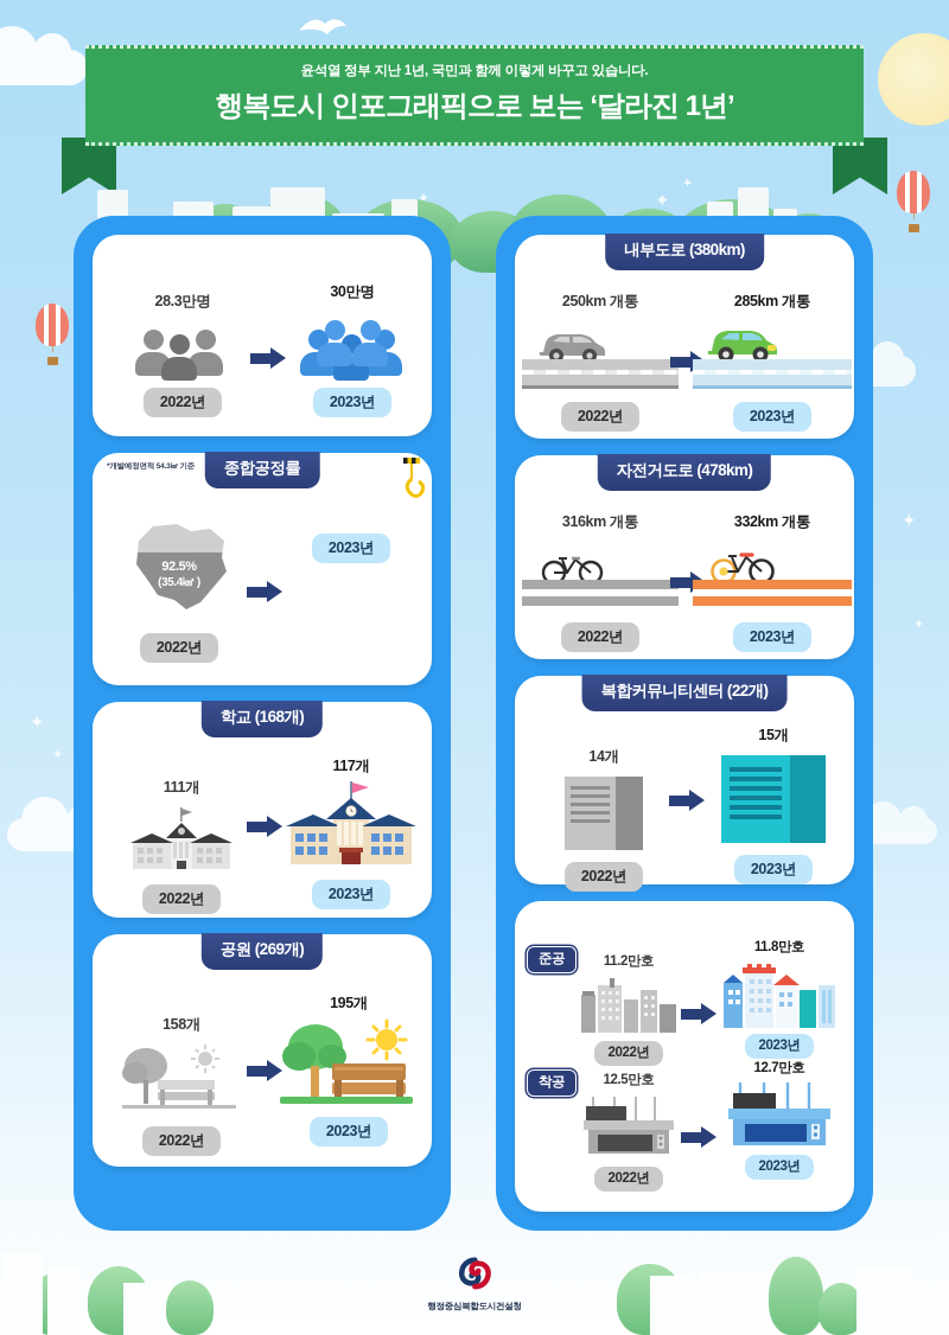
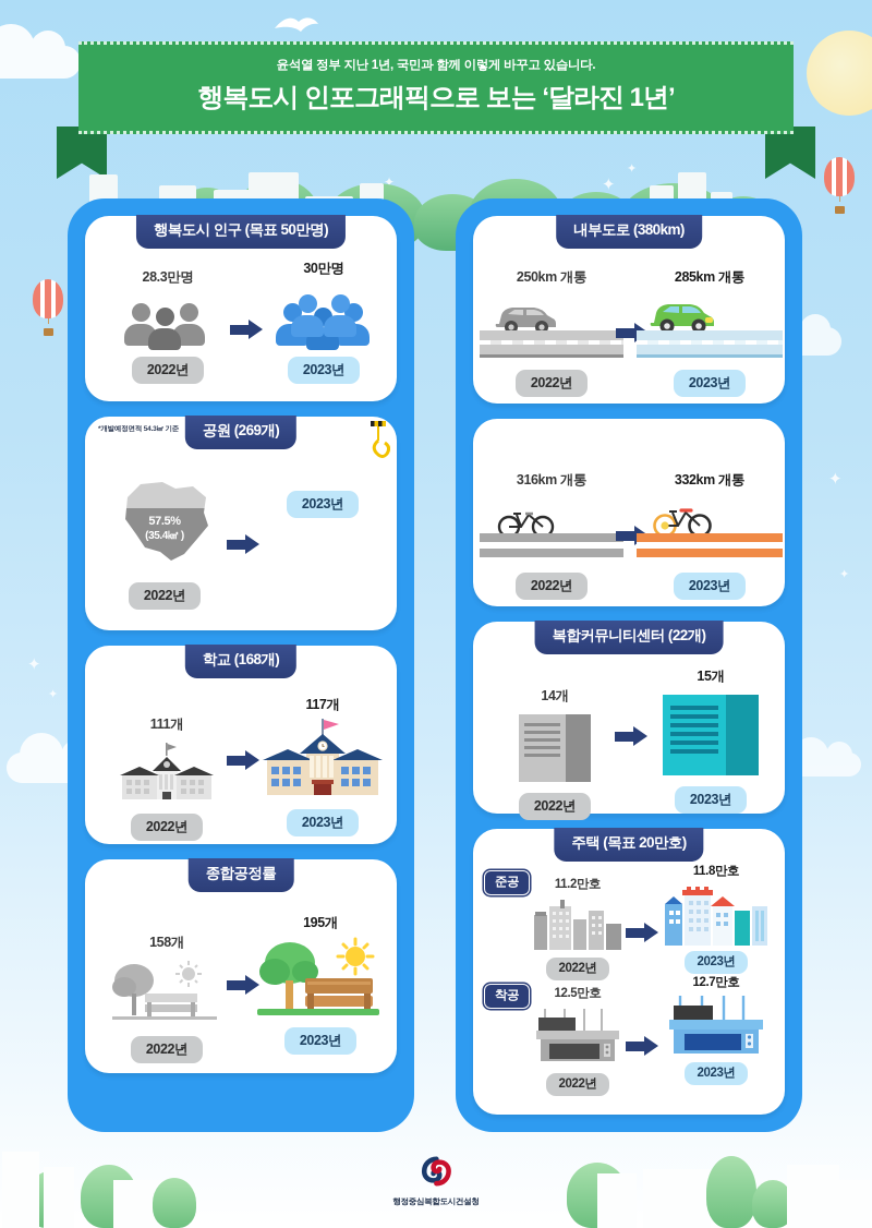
  ✦
  ✦
  ✦
  ✦
  ✦
  ✦
  ✦
  윤석열 정부 지난 1년, 국민과 함께 이렇게 바꾸고 있습니다.
  행복도시 인포그래픽으로 보는 ‘달라진 1년’
+ 행복도시 인구 (목표 50만명)
  28.3만명
  2022년
  30만명
  2023년
- 종합공정률
+ 공원 (269개)
- 92.5%
+ 57.5%
  (35.4㎢ )
  2022년
  2023년
  학교 (168개)
  111개
  2022년
  117개
  2023년
- 공원 (269개)
+ 종합공정률
  158개
  2022년
  195개
  2023년
  내부도로 (380km)
  250km 개통
  2022년
  285km 개통
  2023년
- 자전거도로 (478km)
  316km 개통
  2022년
  332km 개통
  2023년
  복합커뮤니티센터 (22개)
  14개
  2022년
  15개
  2023년
+ 주택 (목표 20만호)
  준공
  11.2만호
  2022년
  11.8만호
  2023년
  착공
  12.5만호
  2022년
  12.7만호
  2023년
  행정중심복합도시건설청
